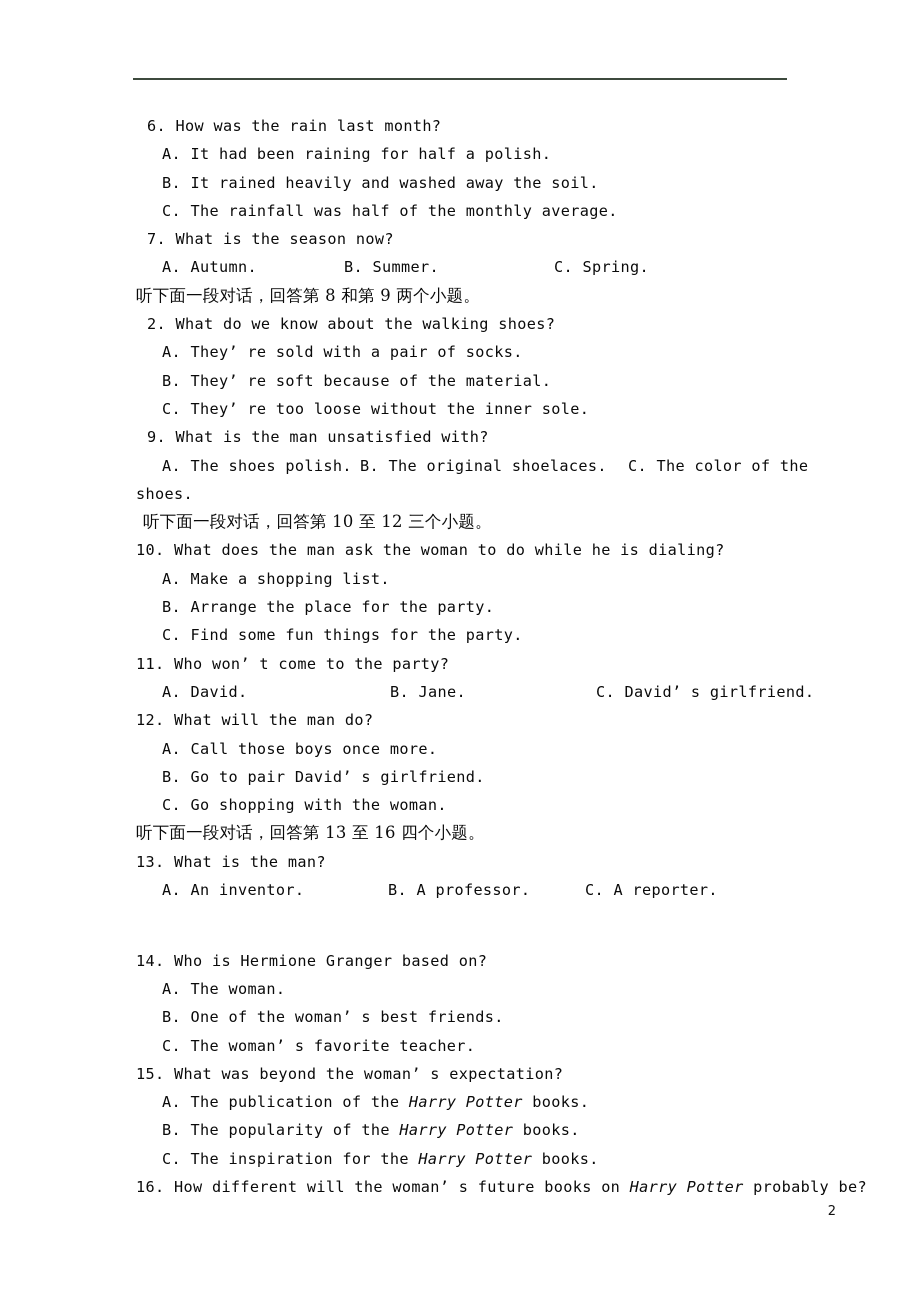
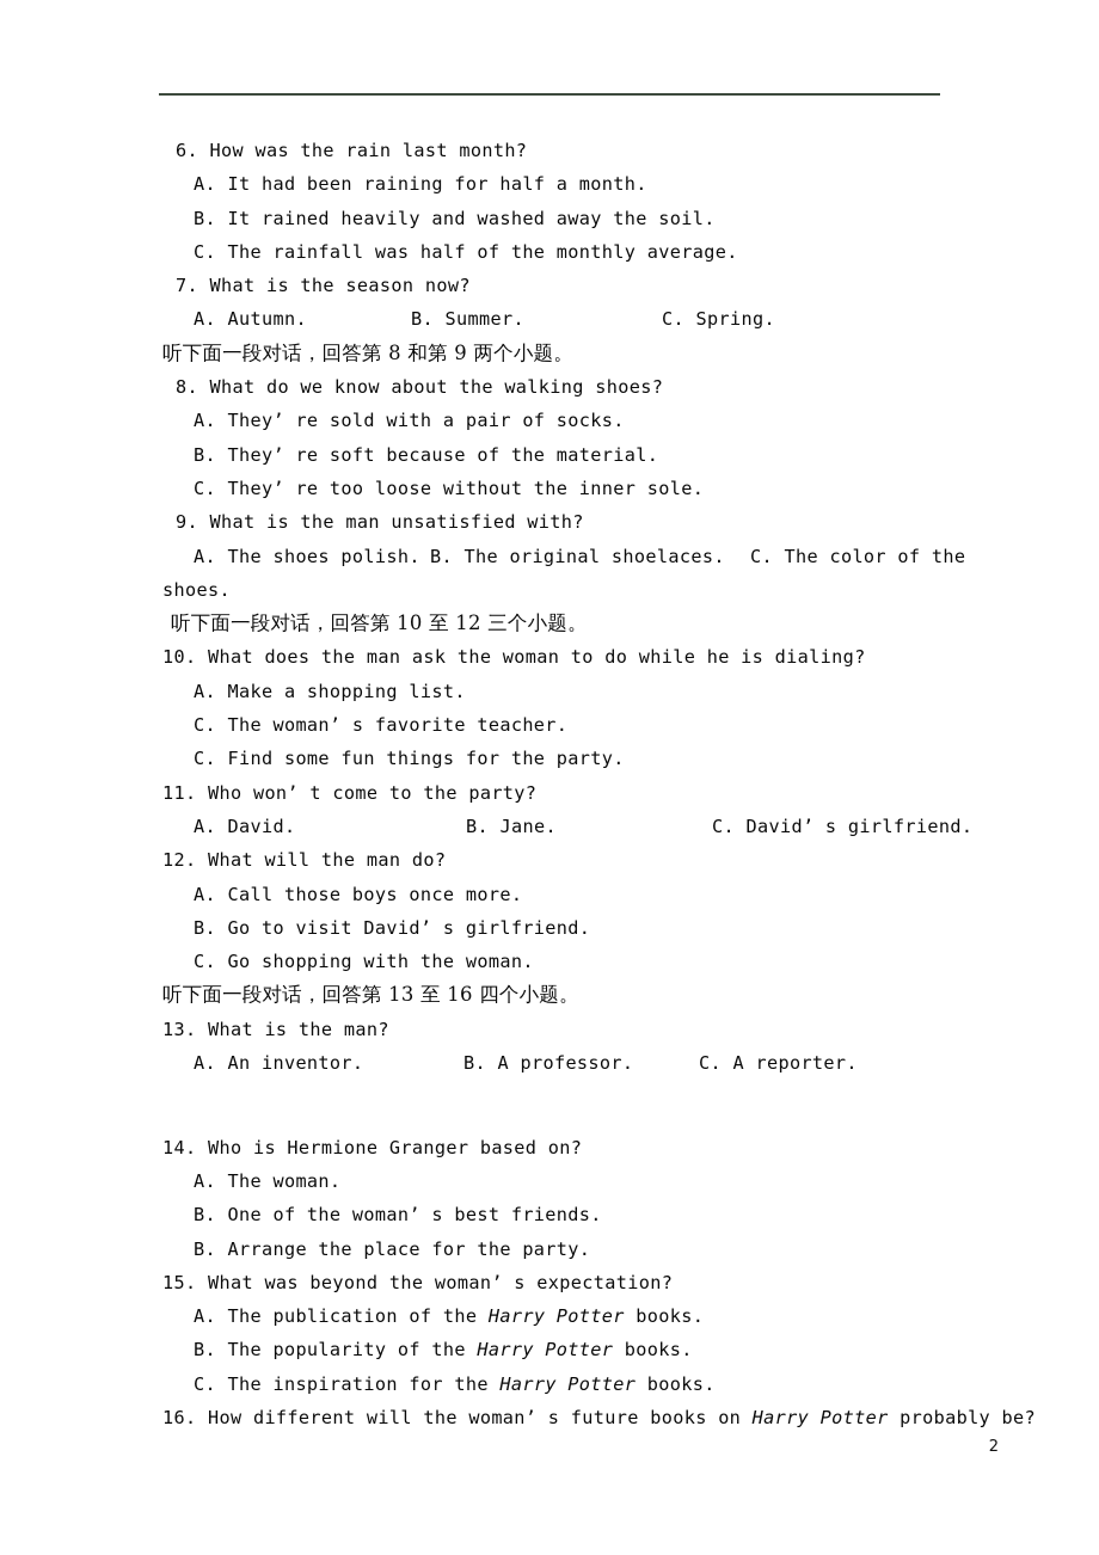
  6. How was the rain last month?
- A. It had been raining for half a polish.
+ A. It had been raining for half a month.
  B. It rained heavily and washed away the soil.
  C. The rainfall was half of the monthly average.
  7. What is the season now?
  A. Autumn.
  B. Summer.
  C. Spring.
  听下面一段对话，回答第 8 和第 9 两个小题。
- 2. What do we know about the walking shoes?
+ 8. What do we know about the walking shoes?
  A. They’ re sold with a pair of socks.
  B. They’ re soft because of the material.
  C. They’ re too loose without the inner sole.
  9. What is the man unsatisfied with?
  A. The shoes polish.
  B. The original shoelaces.
  C. The color of the
  shoes.
  听下面一段对话，回答第 10 至 12 三个小题。
  10. What does the man ask the woman to do while he is dialing?
  A. Make a shopping list.
- B. Arrange the place for the party.
+ C. The woman’ s favorite teacher.
  C. Find some fun things for the party.
  11. Who won’ t come to the party?
  A. David.
  B. Jane.
  C. David’ s girlfriend.
  12. What will the man do?
  A. Call those boys once more.
- B. Go to pair David’ s girlfriend.
+ B. Go to visit David’ s girlfriend.
  C. Go shopping with the woman.
  听下面一段对话，回答第 13 至 16 四个小题。
  13. What is the man?
  A. An inventor.
  B. A professor.
  C. A reporter.
  14. Who is Hermione Granger based on?
  A. The woman.
  B. One of the woman’ s best friends.
- C. The woman’ s favorite teacher.
+ B. Arrange the place for the party.
  15. What was beyond the woman’ s expectation?
  A. The publication of the Harry Potter books.
  B. The popularity of the Harry Potter books.
  C. The inspiration for the Harry Potter books.
  16. How different will the woman’ s future books on Harry Potter probably be?
  2
